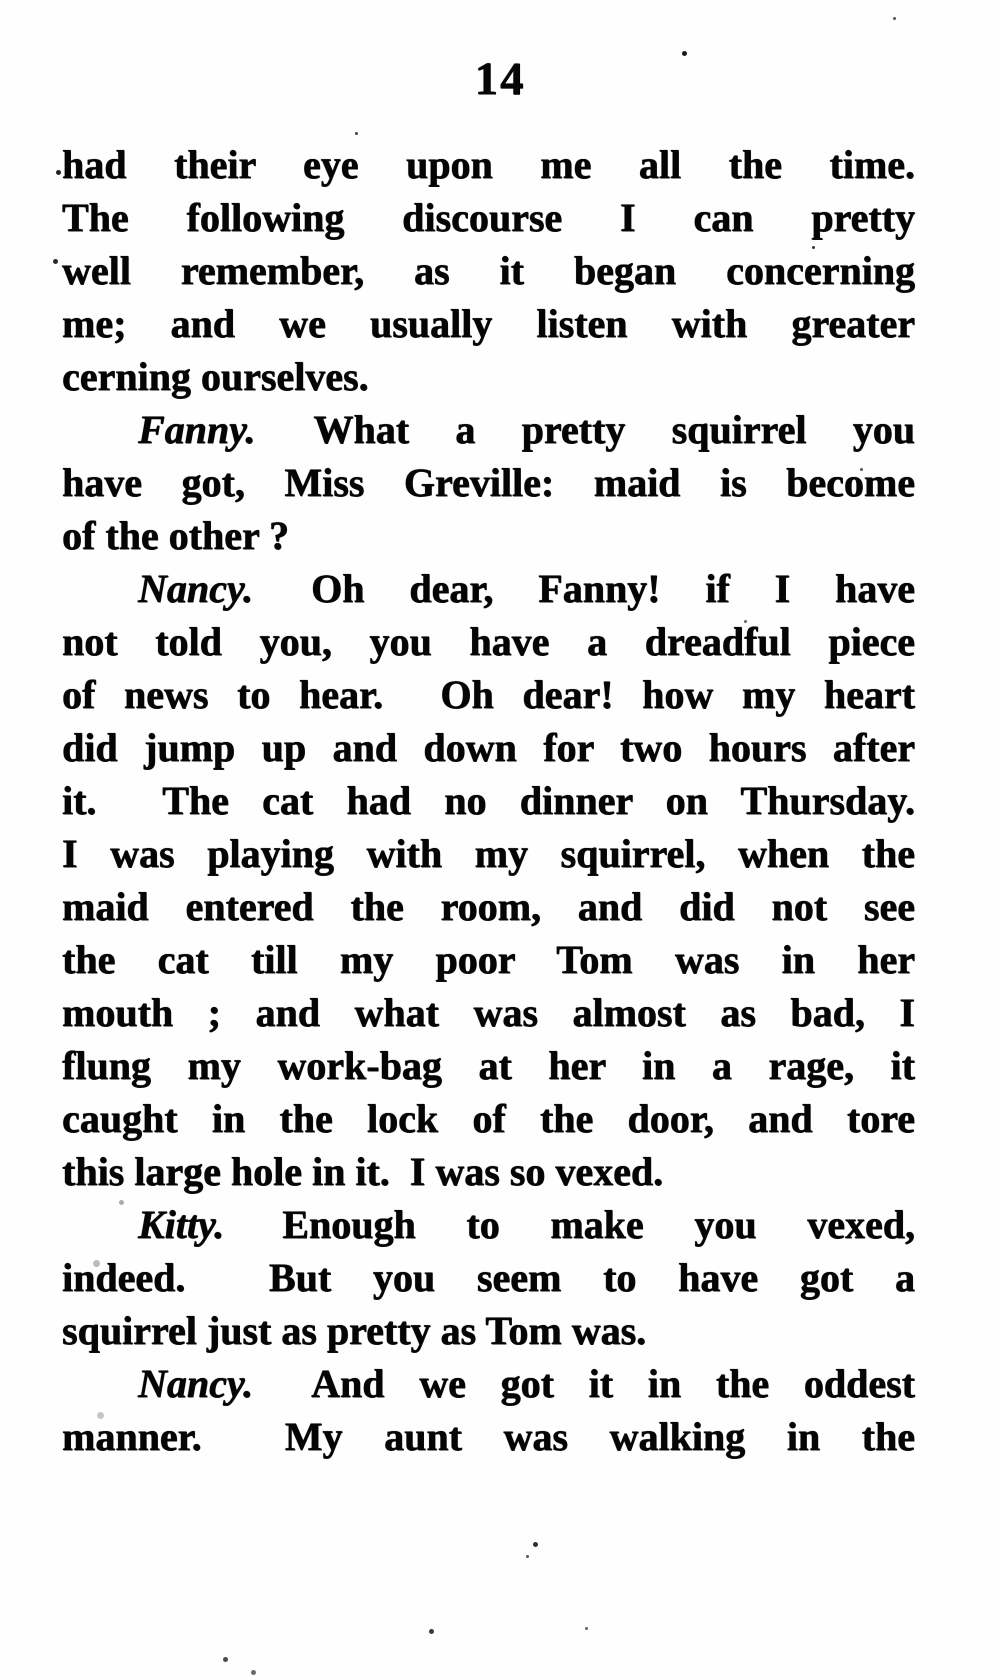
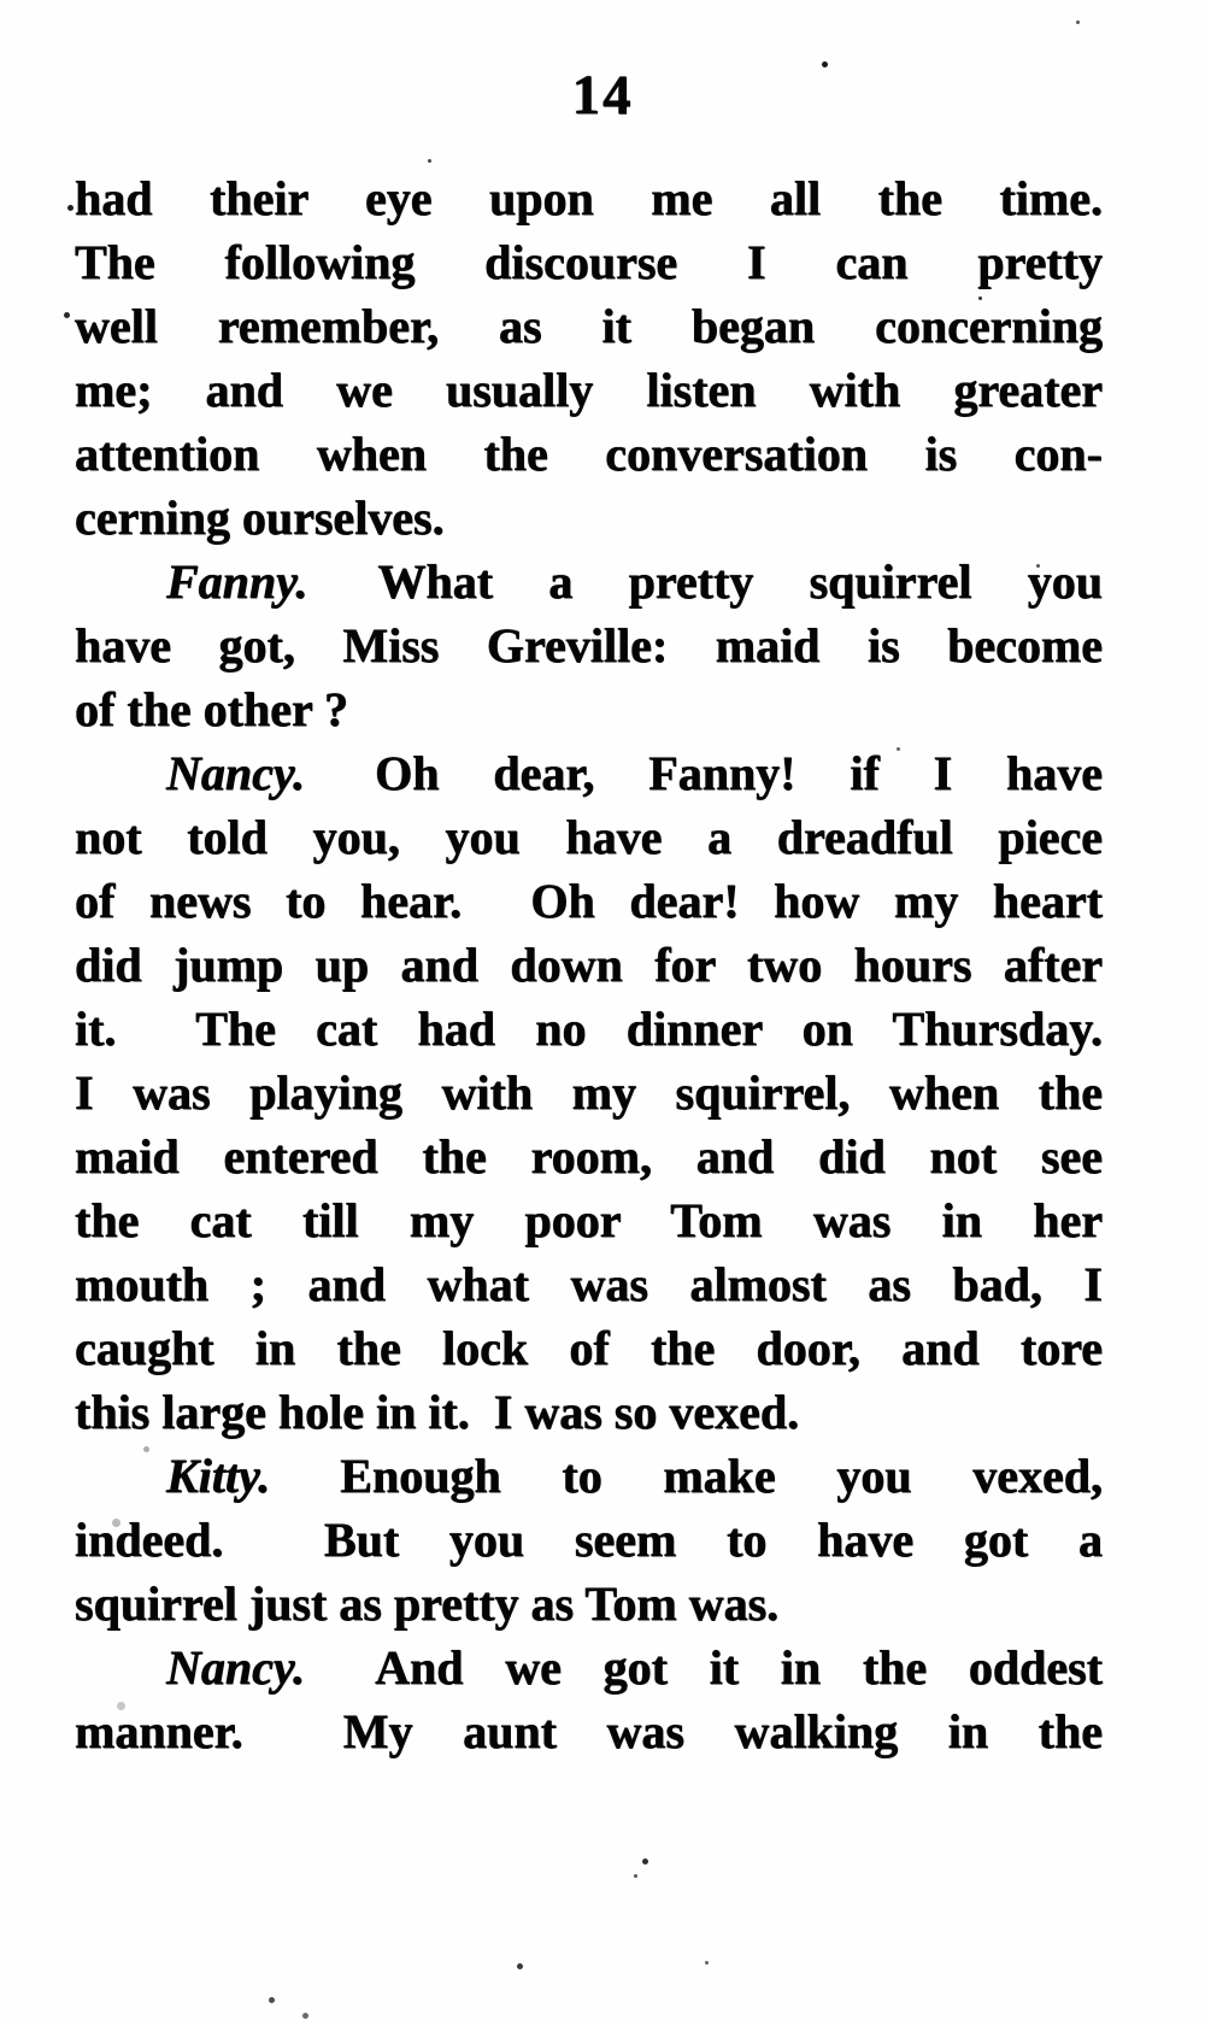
  14
  had their eye upon me all the time.
  The following discourse I can pretty
  well remember, as it began concerning
  me; and we usually listen with greater
+ attention when the conversation is con-
  cerning ourselves.
  Fanny. What a pretty squirrel you
  have got, Miss Greville: maid is become
  of the other ?
  Nancy. Oh dear, Fanny! if I have
  not told you, you have a dreadful piece
  of news to hear. Oh dear! how my heart
  did jump up and down for two hours after
  it. The cat had no dinner on Thursday.
  I was playing with my squirrel, when the
  maid entered the room, and did not see
  the cat till my poor Tom was in her
  mouth ; and what was almost as bad, I
- flung my work-bag at her in a rage, it
  caught in the lock of the door, and tore
  this large hole in it. I was so vexed.
  Kitty. Enough to make you vexed,
  indeed. But you seem to have got a
  squirrel just as pretty as Tom was.
  Nancy. And we got it in the oddest
  manner. My aunt was walking in the
